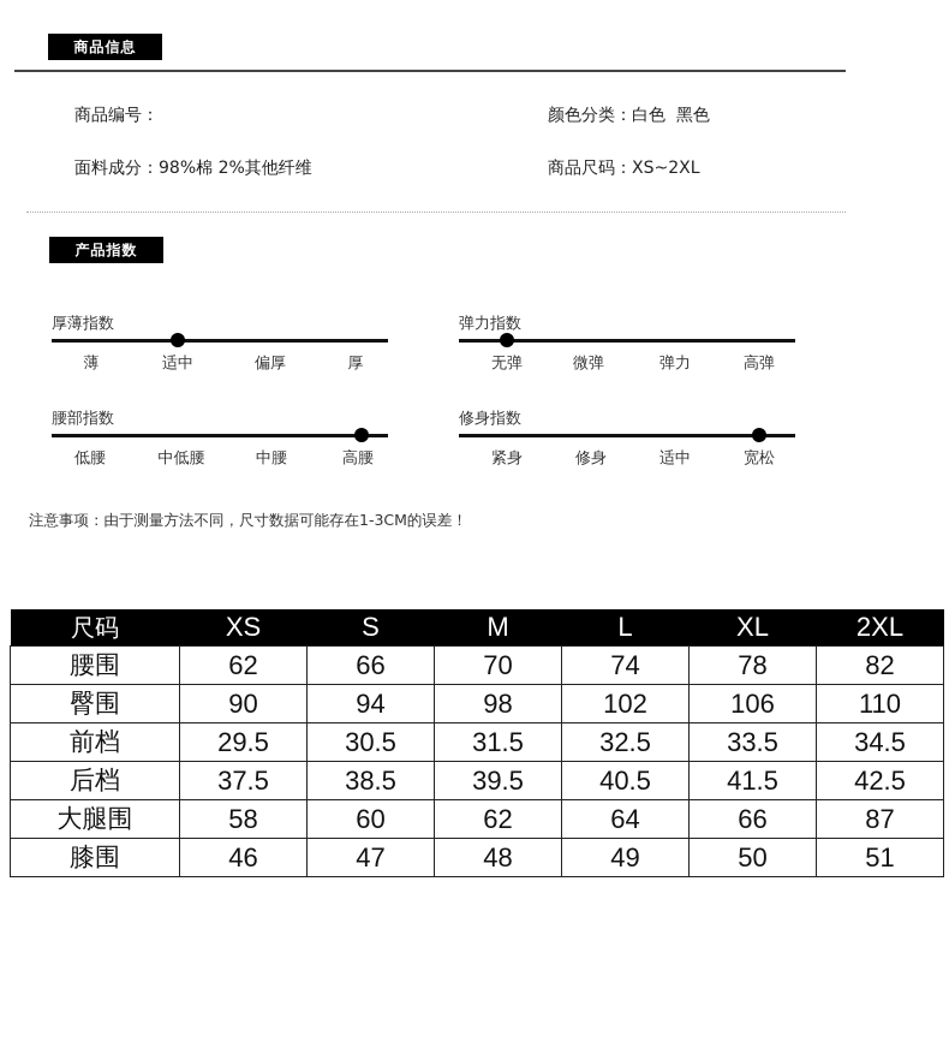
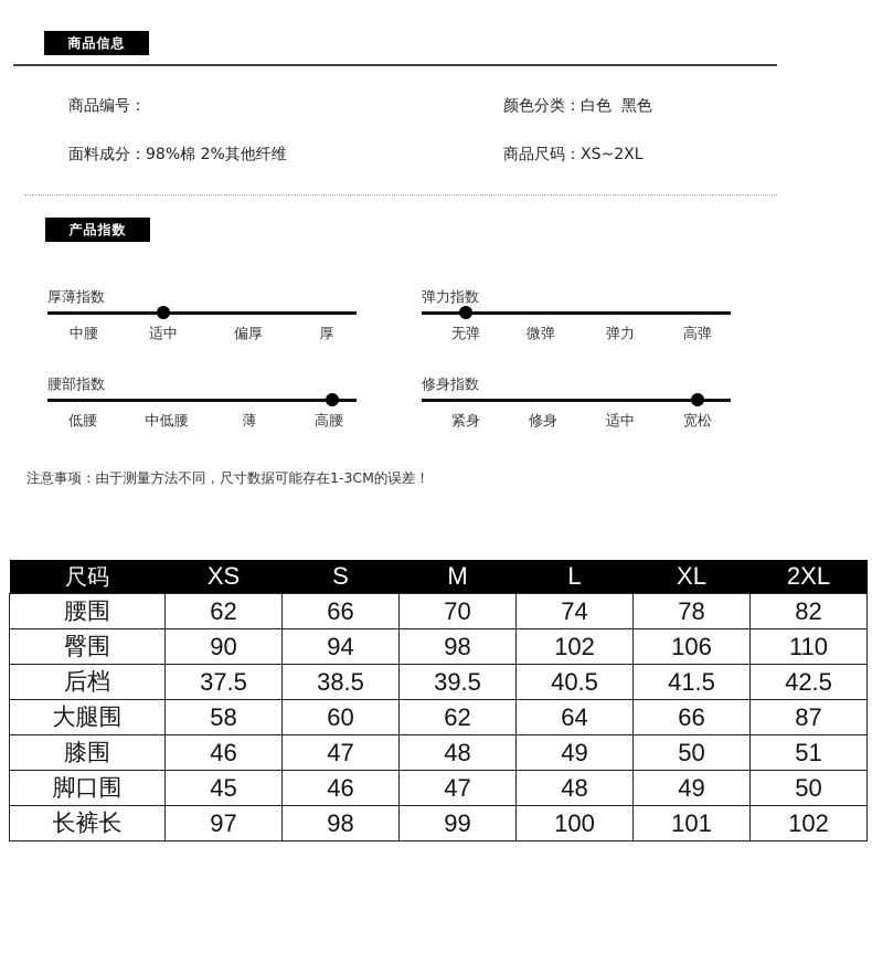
  商品信息
  商品编号：
  面料成分：98%棉 2%其他纤维
  颜色分类：白色 黑色
  商品尺码：XS~2XL
  产品指数
  厚薄指数
- 薄
+ 中腰
  适中
  偏厚
  厚
  弹力指数
  无弹
  微弹
  弹力
  高弹
  腰部指数
  低腰
  中低腰
- 中腰
+ 薄
  高腰
  修身指数
  紧身
  修身
  适中
  宽松
  注意事项：由于测量方法不同，尺寸数据可能存在1-3CM的误差！
  尺码	XS	S	M	L	XL	2XL
  腰围	62	66	70	74	78	82
  臀围	90	94	98	102	106	110
- 前档	29.5	30.5	31.5	32.5	33.5	34.5
  后档	37.5	38.5	39.5	40.5	41.5	42.5
  大腿围	58	60	62	64	66	87
  膝围	46	47	48	49	50	51
+ 脚口围	45	46	47	48	49	50
+ 长裤长	97	98	99	100	101	102
